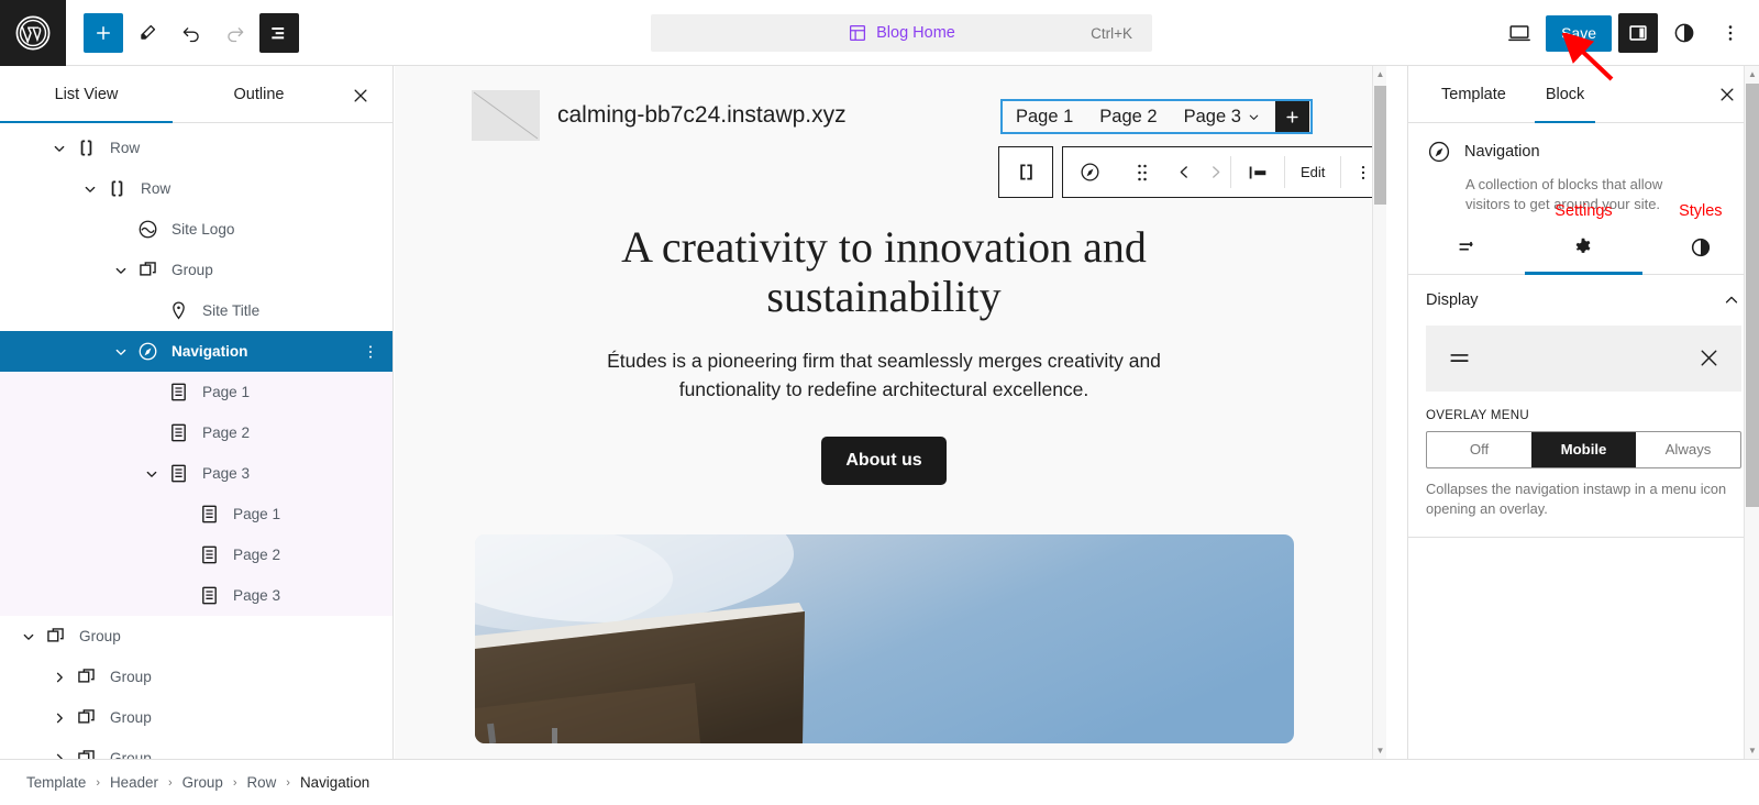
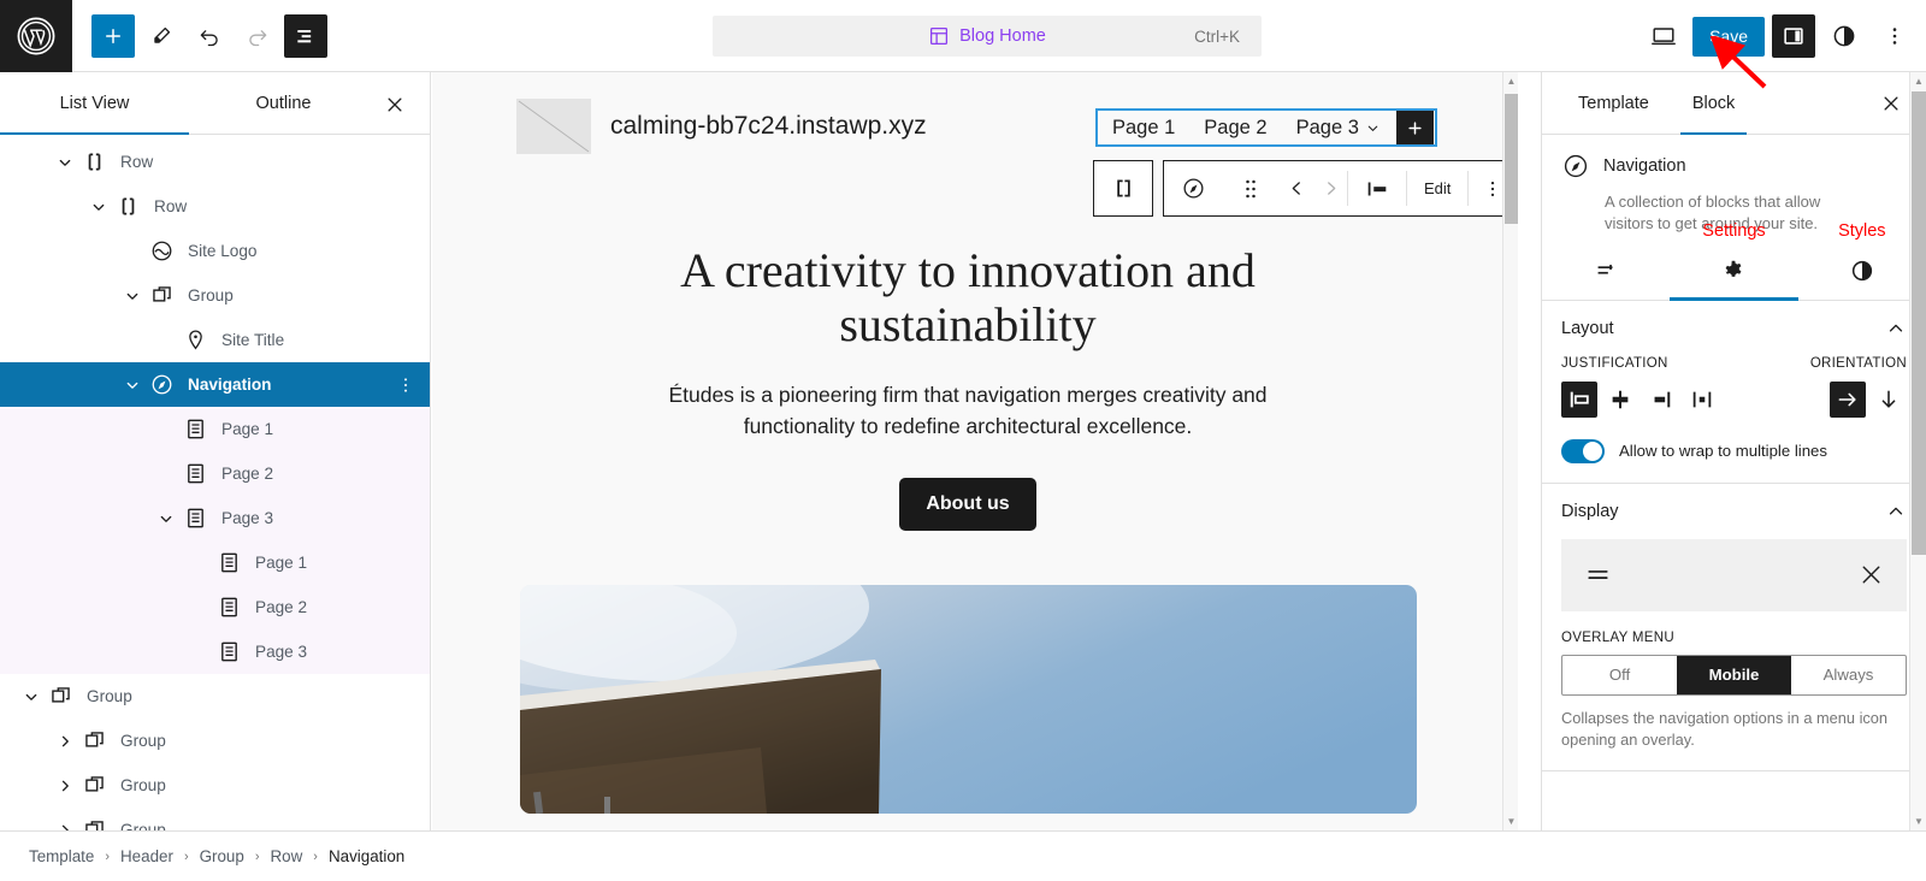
  Blog Home
  Ctrl+K
  Save
  List View
  Outline
  Row
  Row
  Site Logo
  Group
  Site Title
  Navigation
  Page 1
  Page 2
  Page 3
  Page 1
  Page 2
  Page 3
  Group
  Group
  Group
  calming-bb7c24.instawp.xyz
  Page 1
  Page 2
  Page 3
  Edit
  A creativity to innovation and sustainability
- Études is a pioneering firm that seamlessly merges creativity and functionality to redefine architectural excellence.
+ Études is a pioneering firm that navigation merges creativity and functionality to redefine architectural excellence.
  About us
  ▲
  ▼
  Template
  Block
  Navigation
  A collection of blocks that allow visitors to get around your site.
  Settings
  Styles
+ Layout
+ JUSTIFICATION
+ ORIENTATION
+ Allow to wrap to multiple lines
  Display
  OVERLAY MENU
  Off
  Mobile
  Always
- Collapses the navigation instawp in a menu icon opening an overlay.
+ Collapses the navigation options in a menu icon opening an overlay.
  ▲
  ▼
  Template
  ›
  Header
  ›
  Group
  ›
  Row
  ›
  Navigation
